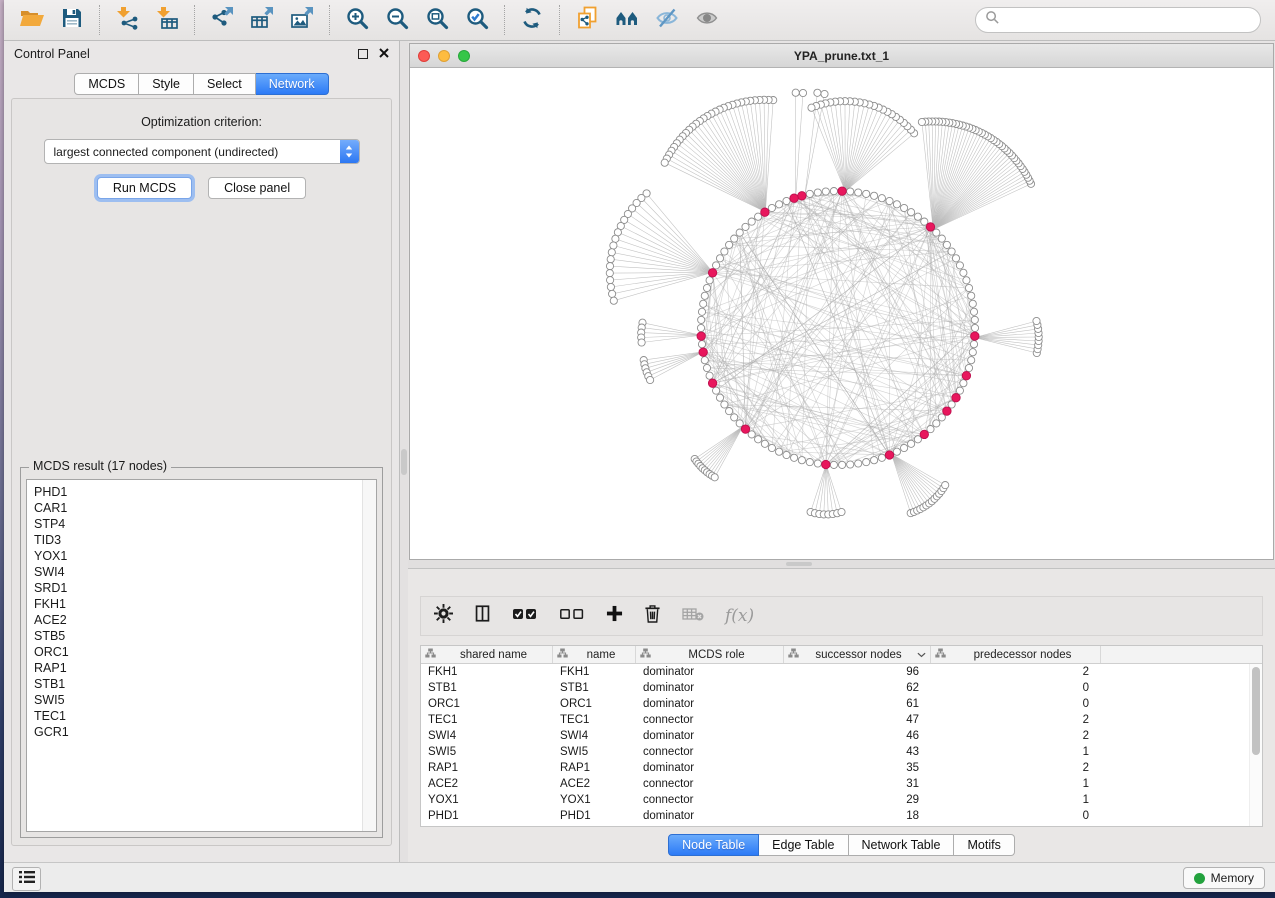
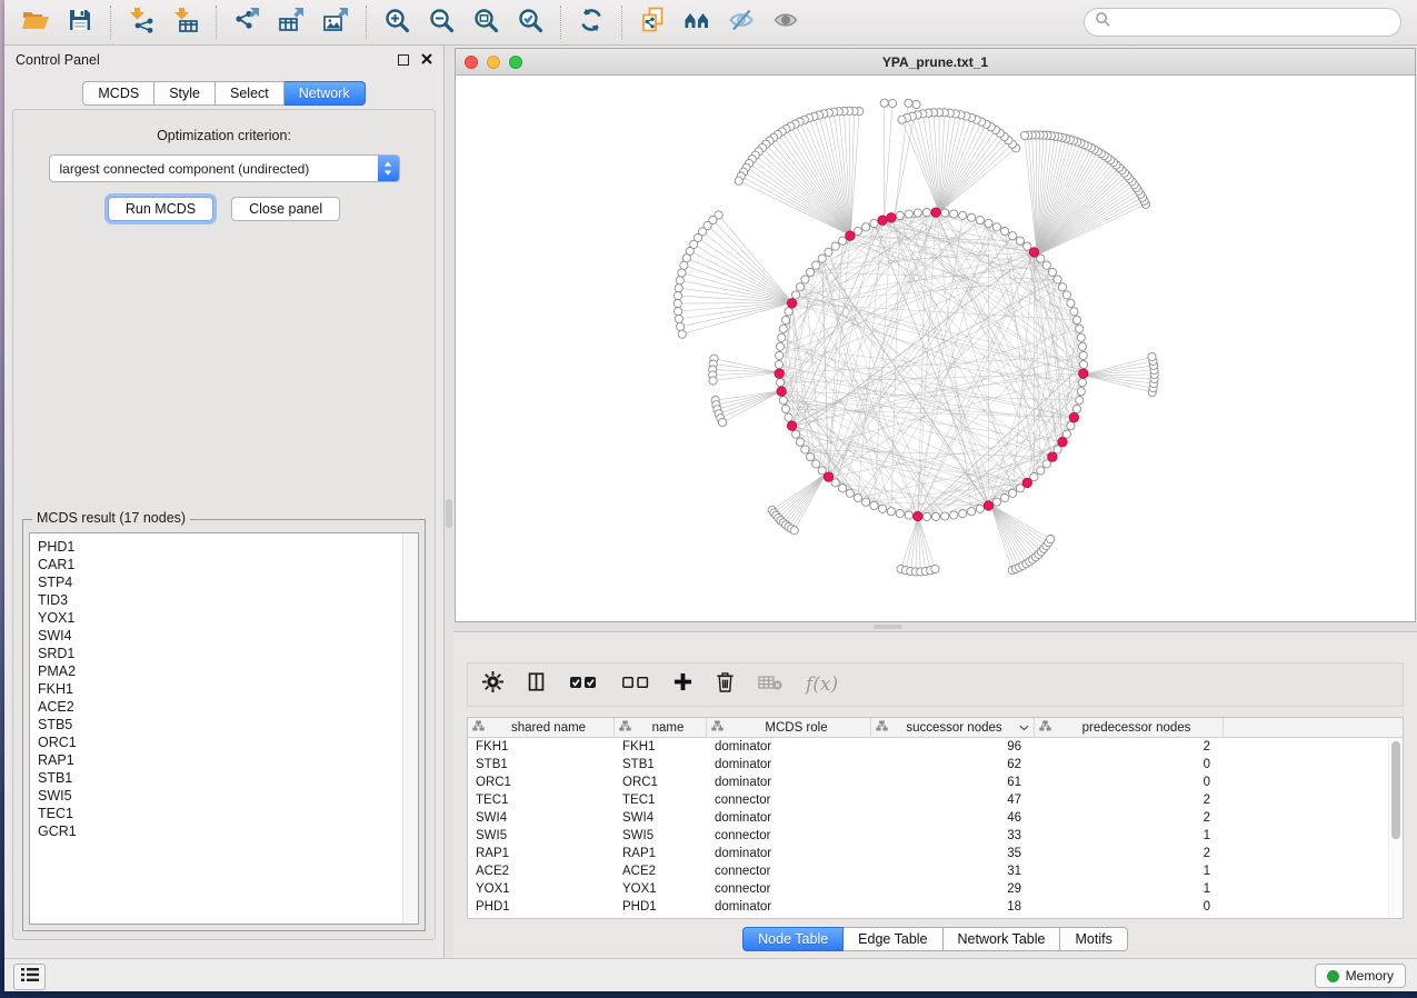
  Control Panel
  MCDS
  Style
  Select
  Network
  Optimization criterion:
  largest connected component (undirected)
  Run MCDS
  Close panel
  MCDS result (17 nodes)
  PHD1
  CAR1
  STP4
  TID3
  YOX1
  SWI4
  SRD1
+ PMA2
  FKH1
  ACE2
  STB5
  ORC1
  RAP1
  STB1
  SWI5
  TEC1
  GCR1
  YPA_prune.txt_1
  f(x)
  shared name
  name
  MCDS role
  successor nodes
  predecessor nodes
  FKH1
  FKH1
  dominator
  96
  2
  STB1
  STB1
  dominator
  62
  0
  ORC1
  ORC1
  dominator
  61
  0
  TEC1
  TEC1
  connector
  47
  2
  SWI4
  SWI4
  dominator
  46
  2
  SWI5
  SWI5
  connector
- 43
+ 33
  1
  RAP1
  RAP1
  dominator
  35
  2
  ACE2
  ACE2
  connector
  31
  1
  YOX1
  YOX1
  connector
  29
  1
  PHD1
  PHD1
  dominator
  18
  0
  Node Table
  Edge Table
  Network Table
  Motifs
  Memory
